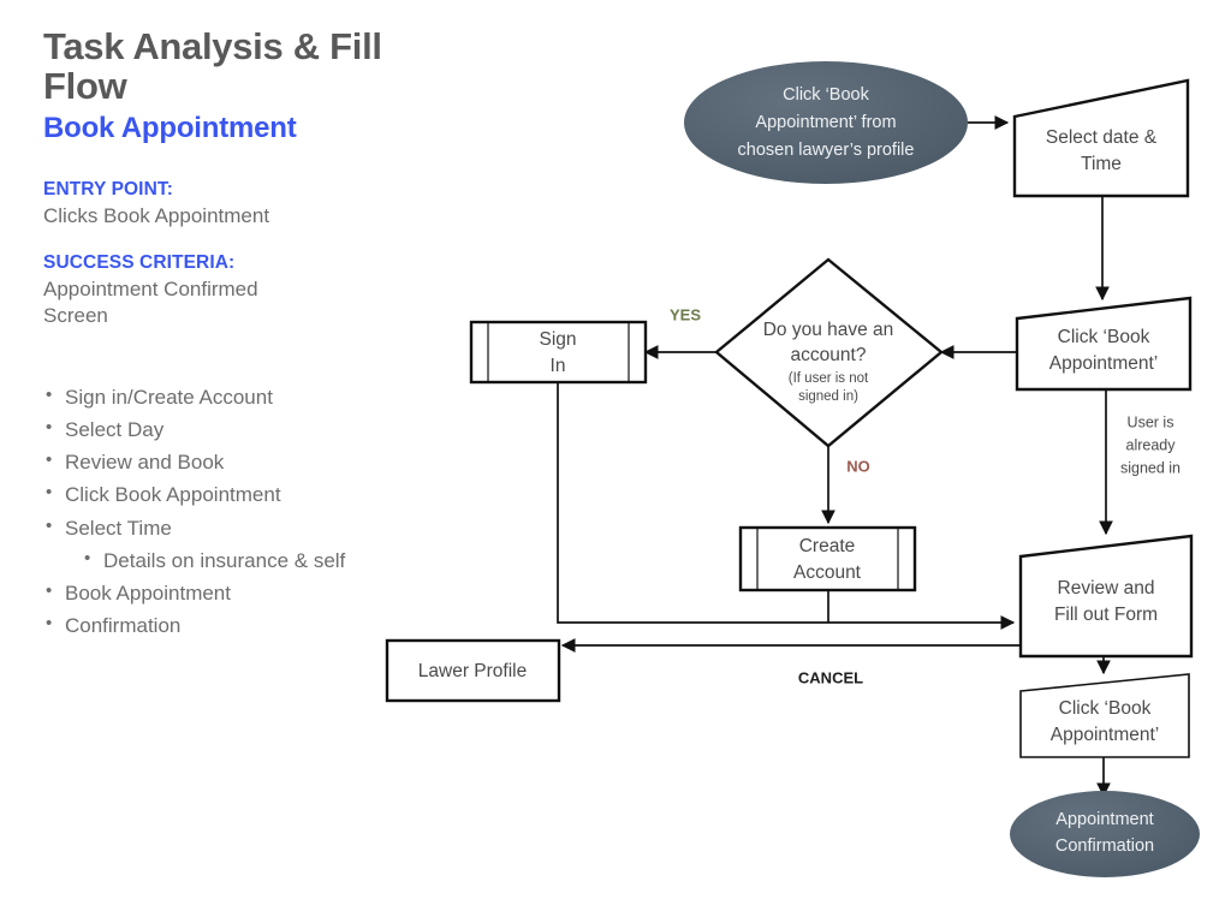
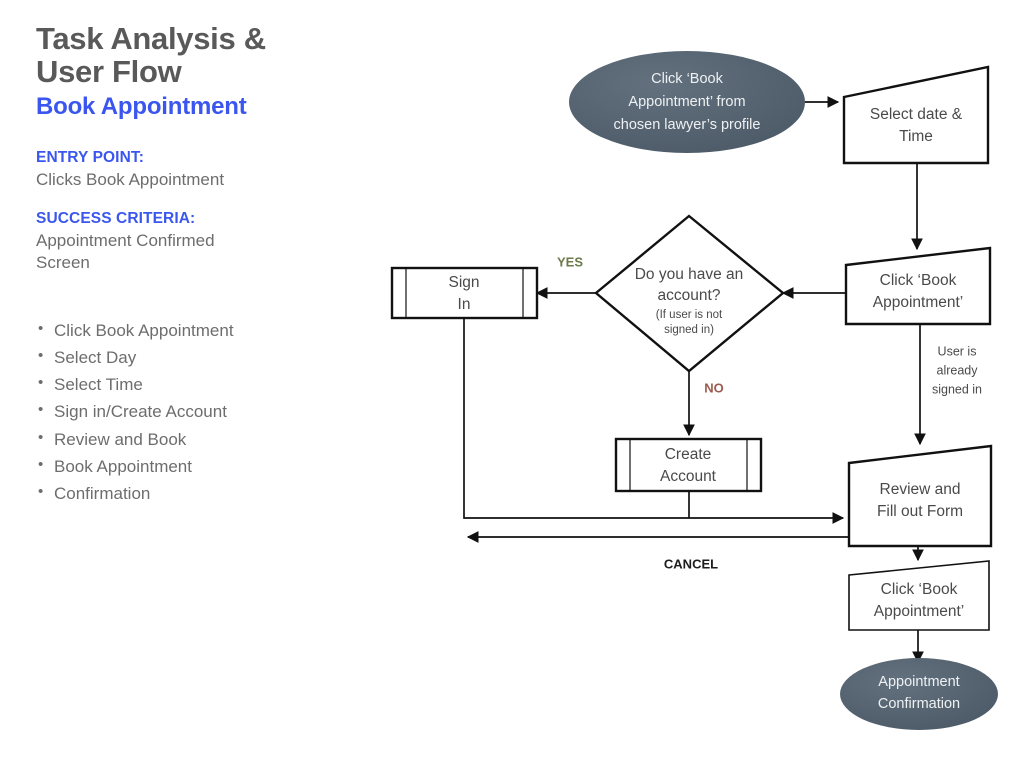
- Task Analysis & Fill Flow
+ Task Analysis & User Flow
  Book Appointment
  ENTRY POINT:
  Clicks Book Appointment
  SUCCESS CRITERIA:
  Appointment Confirmed Screen
- Sign in/Create Account
+ Click Book Appointment
  Select Day
- Review and Book
+ Select Time
- Click Book Appointment
+ Sign in/Create Account
- Select Time
+ Review and Book
- Details on insurance & self
  Book Appointment
  Confirmation
  Click ‘Book
  Appointment’ from
  chosen lawyer’s profile
  Select date &
  Time
  Click ‘Book
  Appointment’
  Do you have an
  account?
  (If user is not
  signed in)
  Sign
  In
  Create
  Account
  Review and
  Fill out Form
- Lawer Profile
  Click ‘Book
  Appointment’
  Appointment
  Confirmation
  YES
  NO
  CANCEL
  User is
  already
  signed in
